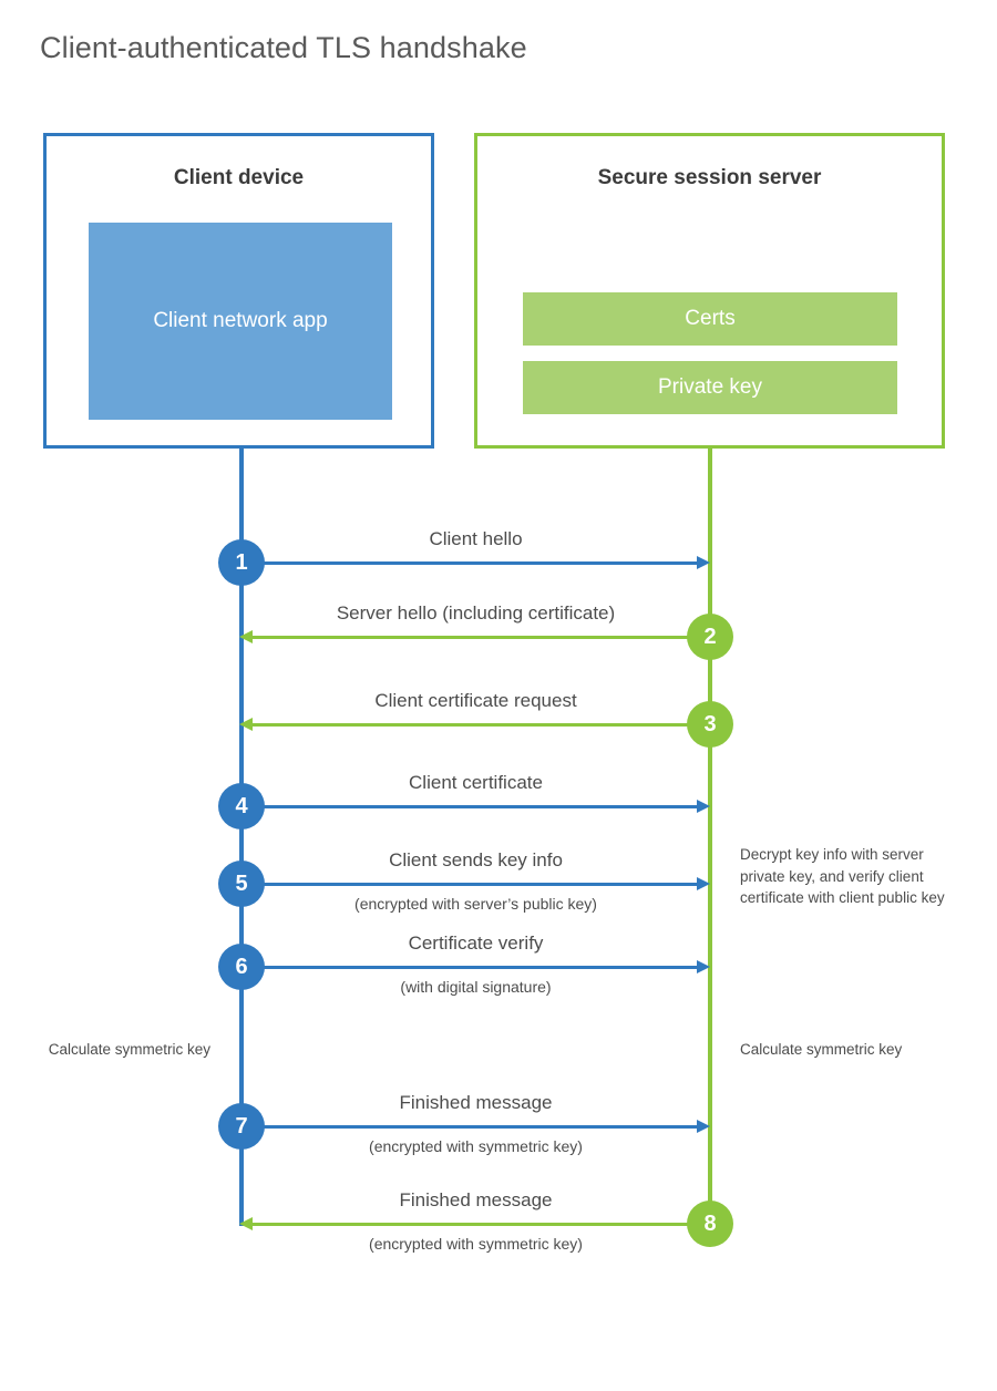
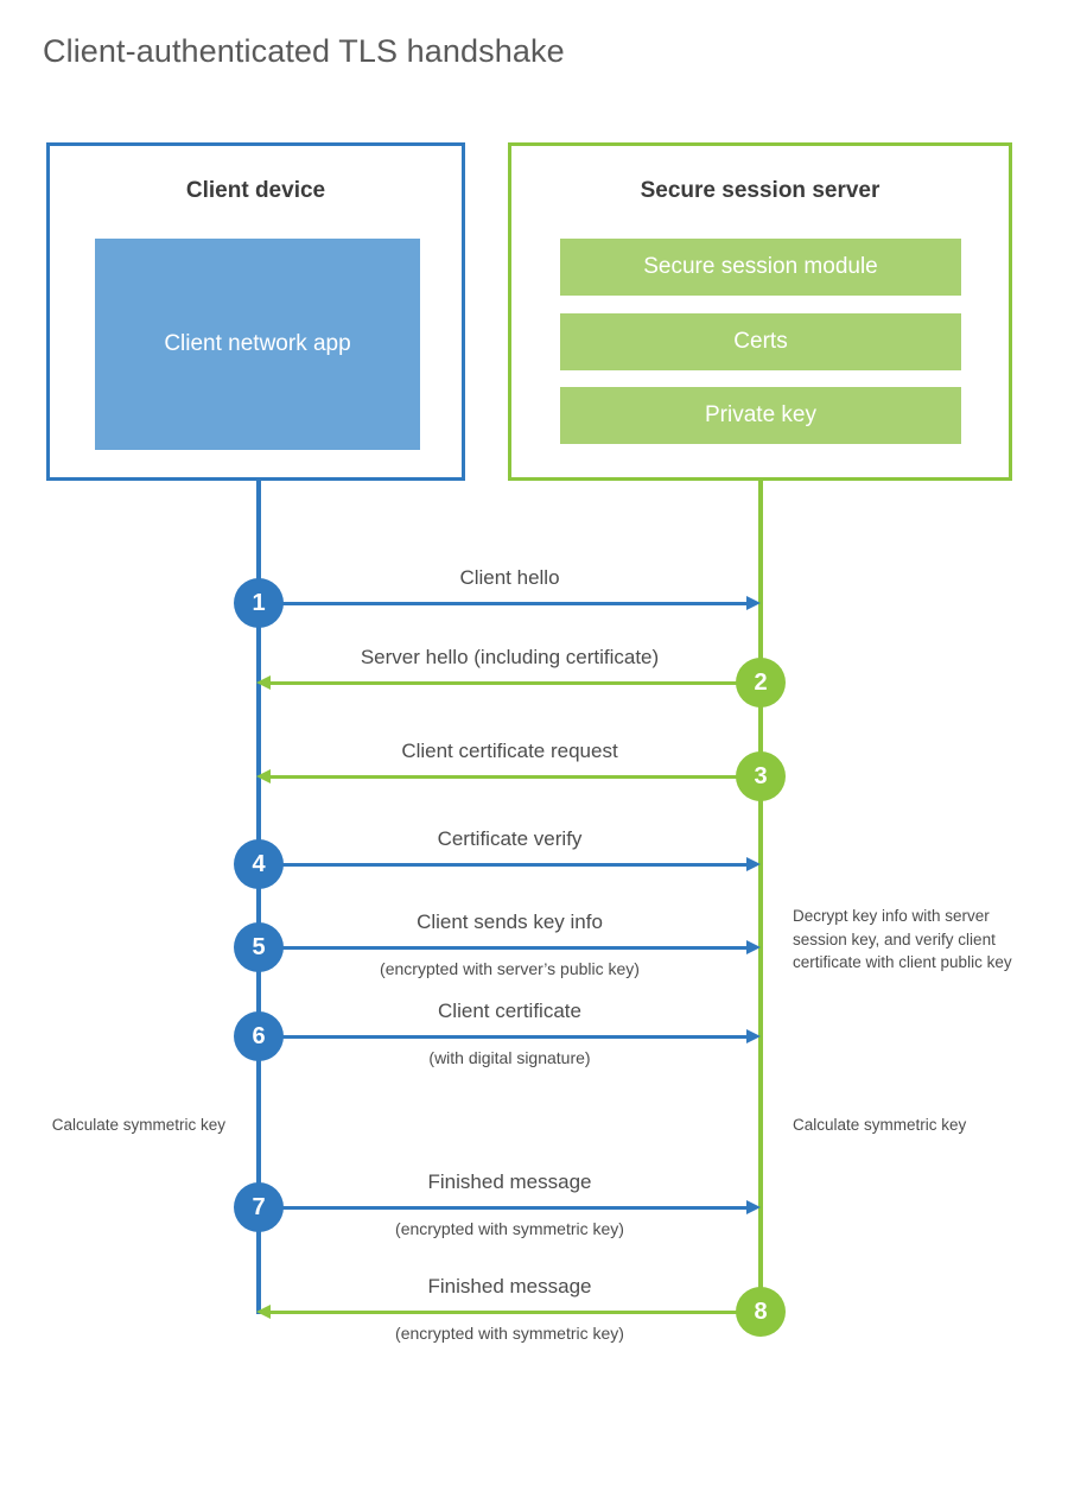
  Client-authenticated TLS handshake
  Client device
  Client network app
  Secure session server
+ Secure session module
  Certs
  Private key
- Decrypt key info with server private key, and verify client certificate with client public key
+ Decrypt key info with server session key, and verify client certificate with client public key
  Calculate symmetric key
  Calculate symmetric key
  1
  Client hello
  2
  Server hello (including certificate)
  3
  Client certificate request
  4
- Client certificate
+ Certificate verify
  5
  Client sends key info
  (encrypted with server’s public key)
  6
- Certificate verify
+ Client certificate
  (with digital signature)
  7
  Finished message
  (encrypted with symmetric key)
  8
  Finished message
  (encrypted with symmetric key)
